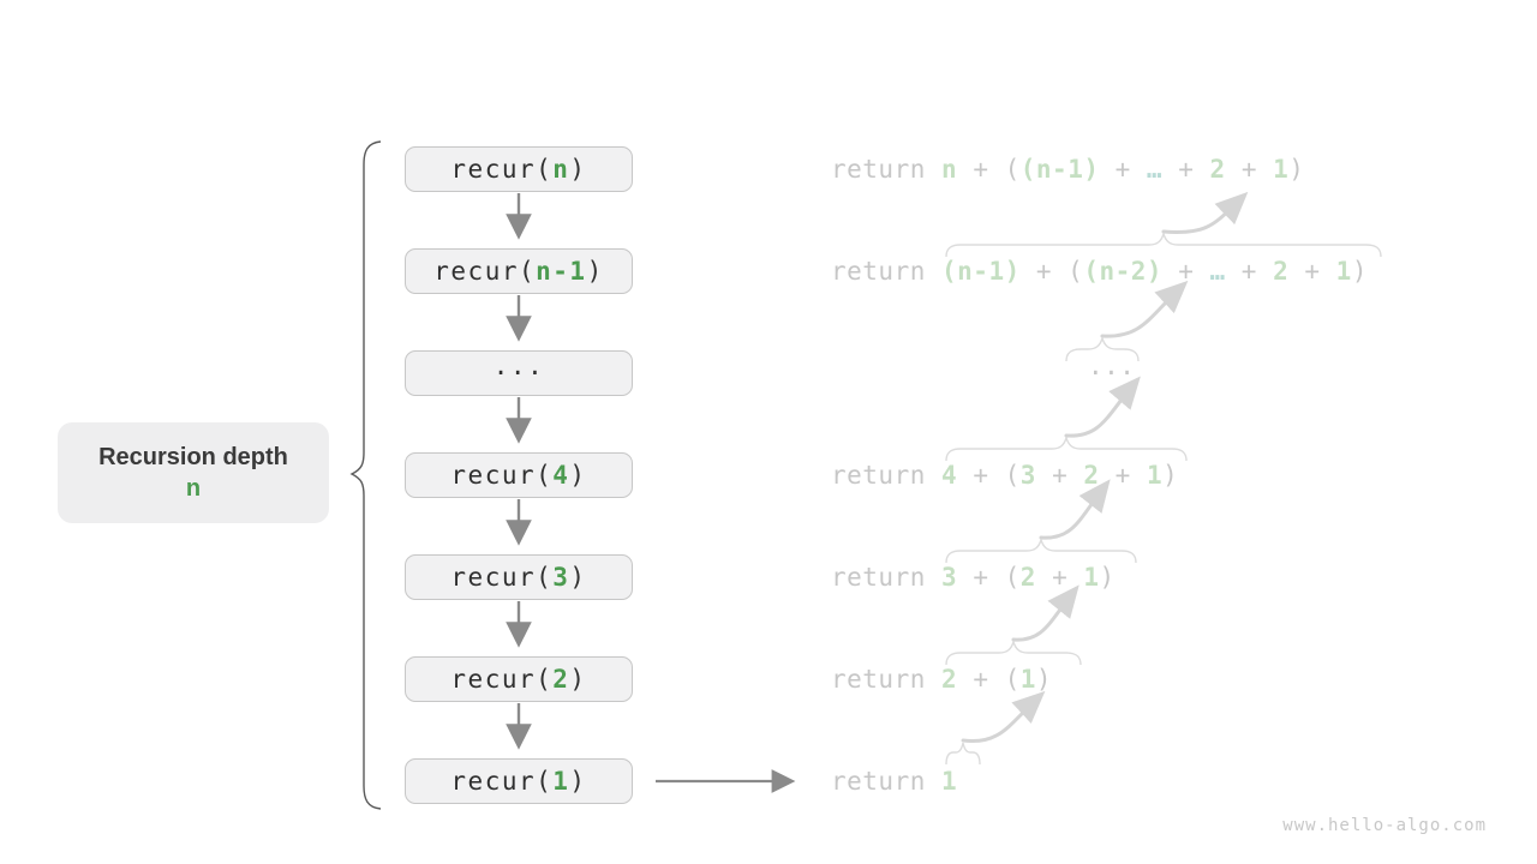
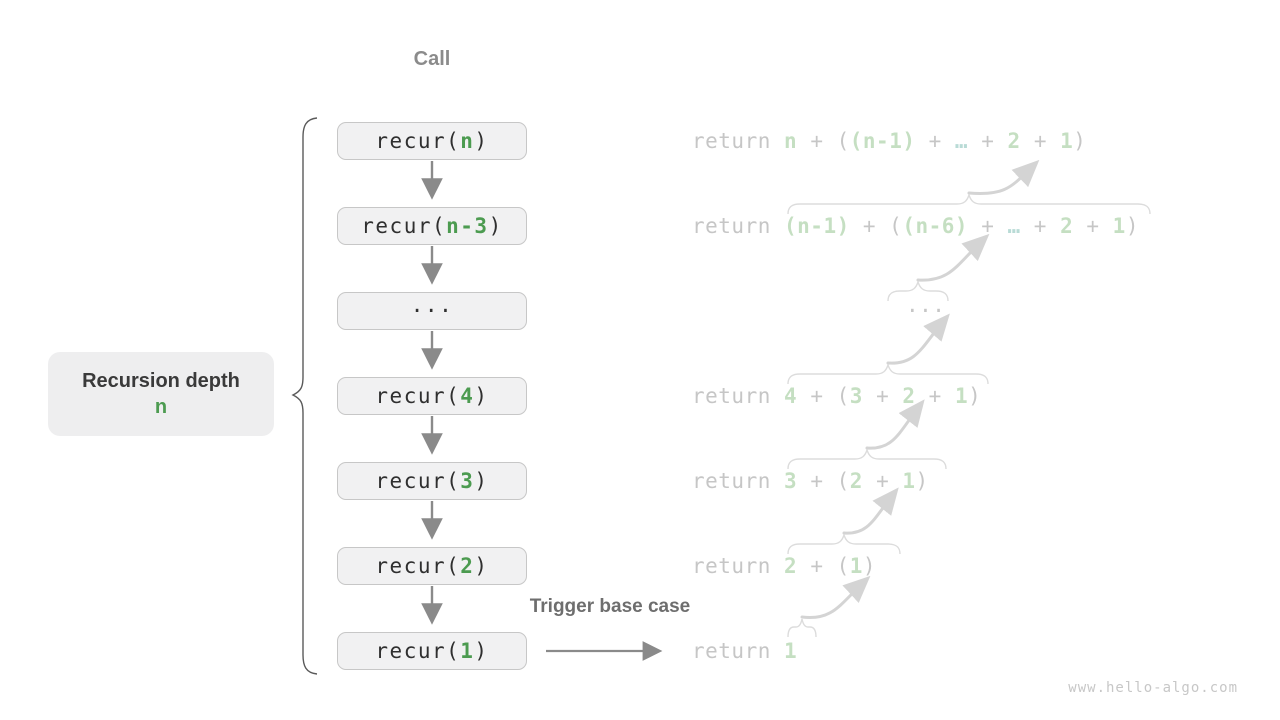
+ Call
  Recursion depth
  n
  recur(
  n
  )
  recur(
- n-1
+ n-3
  )
  ···
  recur(
  4
  )
  recur(
  3
  )
  recur(
  2
  )
  recur(
  1
  )
  return n + ((n-1) + … + 2 + 1)
- return (n-1) + ((n-2) + … + 2 + 1)
+ return (n-1) + ((n-6) + … + 2 + 1)
  ···
  return 4 + (3 + 2 + 1)
  return 3 + (2 + 1)
  return 2 + (1)
  return 1
+ Trigger base case
  www.hello-algo.com
